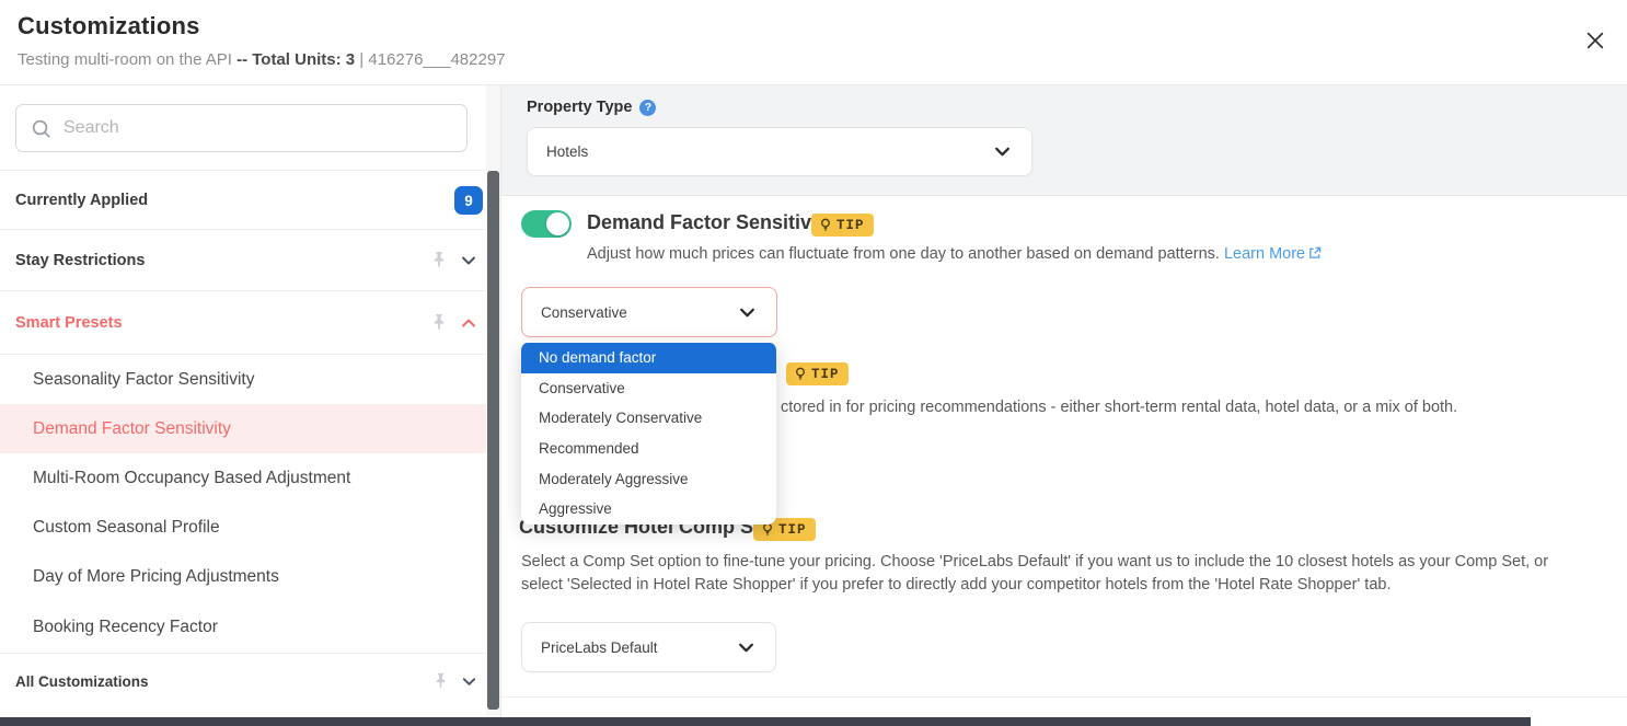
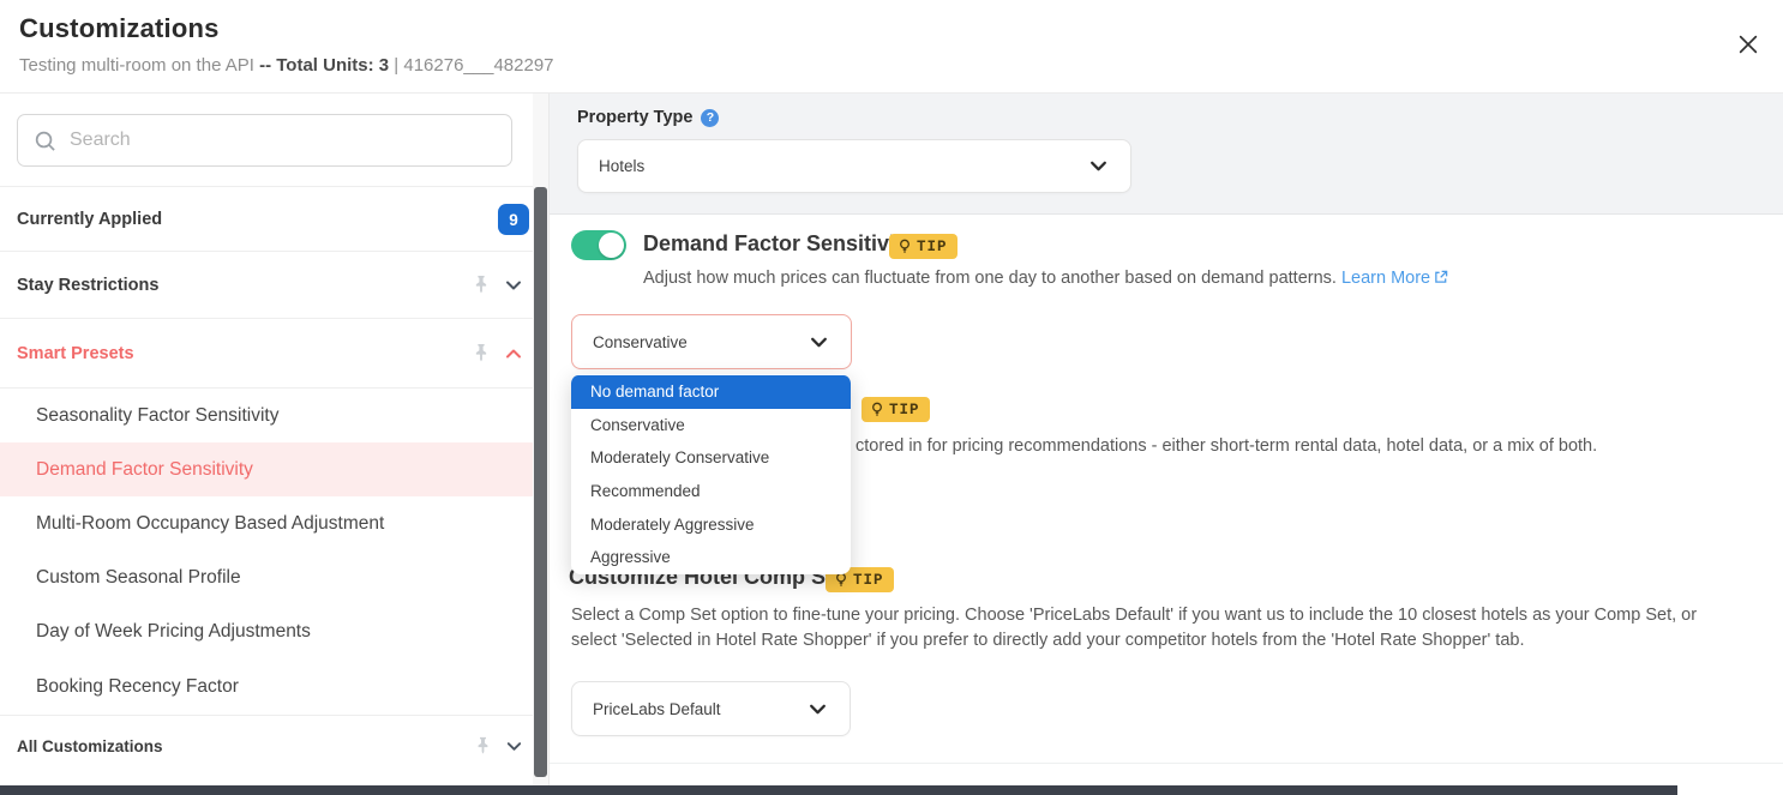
  Customizations
  Testing multi-room on the API -- Total Units: 3 | 416276___482297
  Search
  Currently Applied
  9
  Stay Restrictions
  Smart Presets
  Seasonality Factor Sensitivity
  Demand Factor Sensitivity
  Multi-Room Occupancy Based Adjustment
  Custom Seasonal Profile
- Day of More Pricing Adjustments
+ Day of Week Pricing Adjustments
  Booking Recency Factor
  All Customizations
  Property Type
  ?
  Hotels
  Demand Factor Sensitiv
  TIP
  Adjust how much prices can fluctuate from one day to another based on demand patterns. Learn More
  Conservative
  TIP
  ctored in for pricing recommendations - either short-term rental data, hotel data, or a mix of both.
  No demand factor
  Conservative
  Moderately Conservative
  Recommended
  Moderately Aggressive
  Aggressive
  Customize Hotel Comp S
  TIP
  Select a Comp Set option to fine-tune your pricing. Choose 'PriceLabs Default' if you want us to include the 10 closest hotels as your Comp Set, or select 'Selected in Hotel Rate Shopper' if you prefer to directly add your competitor hotels from the 'Hotel Rate Shopper' tab.
  PriceLabs Default
